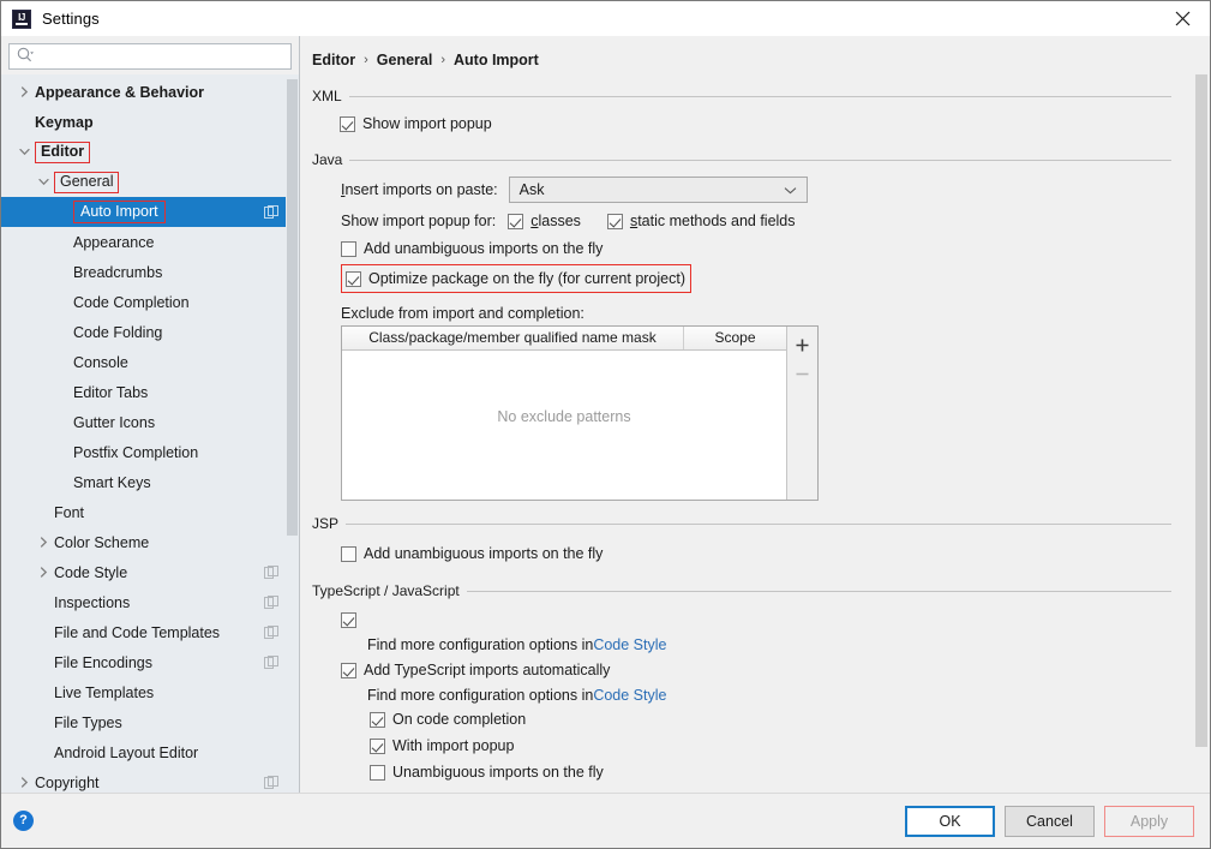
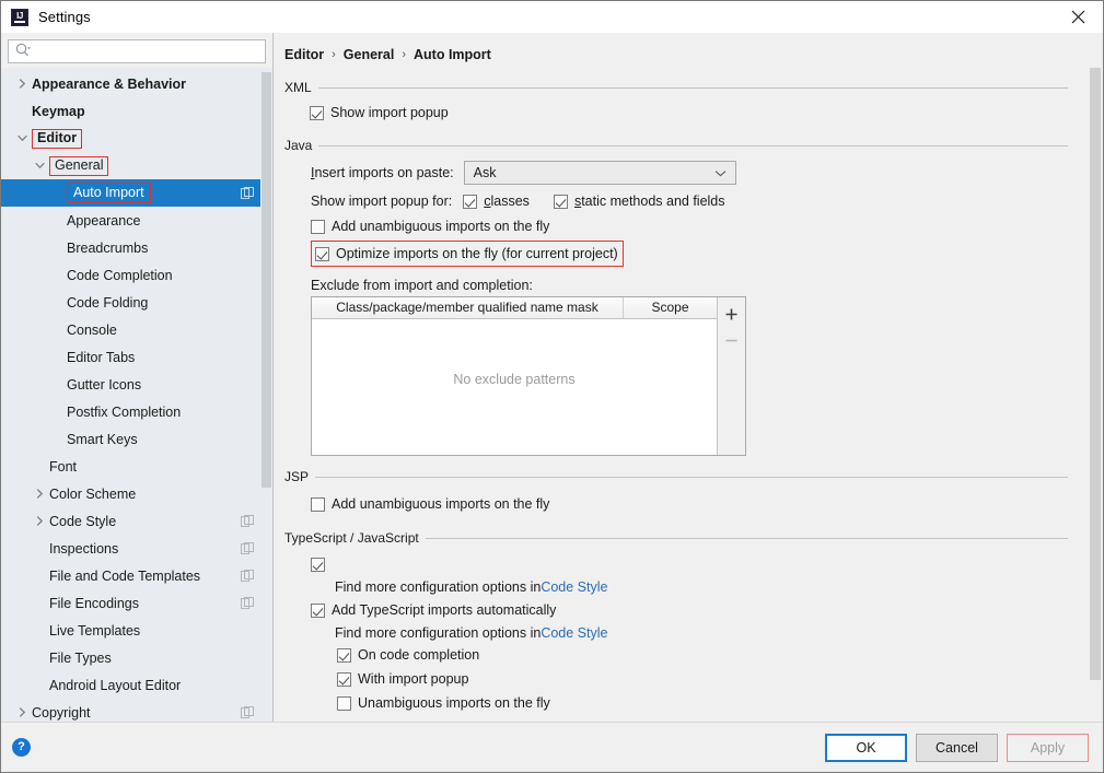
  IJ
  Settings
  Appearance & Behavior
  Keymap
  Editor
  General
  Auto Import
  Appearance
  Breadcrumbs
  Code Completion
  Code Folding
  Console
  Editor Tabs
  Gutter Icons
  Postfix Completion
  Smart Keys
  Font
  Color Scheme
  Code Style
  Inspections
  File and Code Templates
  File Encodings
  Live Templates
  File Types
  Android Layout Editor
  Copyright
  Editor
  ›
  General
  ›
  Auto Import
  XML
  Show import popup
  Java
  Insert imports on paste:
  Ask
  Show import popup for:
  classes
  static methods and fields
  Add unambiguous imports on the fly
- Optimize package on the fly (for current project)
+ Optimize imports on the fly (for current project)
  Exclude from import and completion:
  Class/package/member qualified name mask
  Scope
  No exclude patterns
  JSP
  Add unambiguous imports on the fly
  TypeScript / JavaScript
  Find more configuration options in
  Code Style
  Add TypeScript imports automatically
  Find more configuration options in
  Code Style
  On code completion
  With import popup
  Unambiguous imports on the fly
  ?
  OK
  Cancel
  Apply
